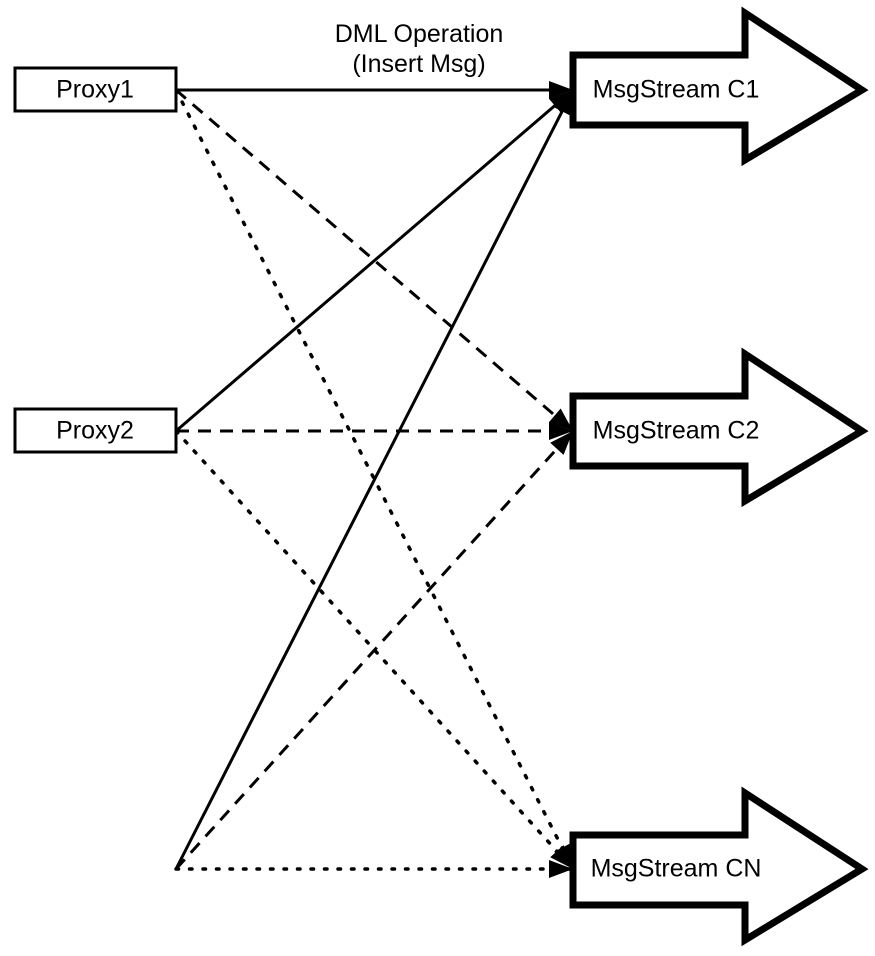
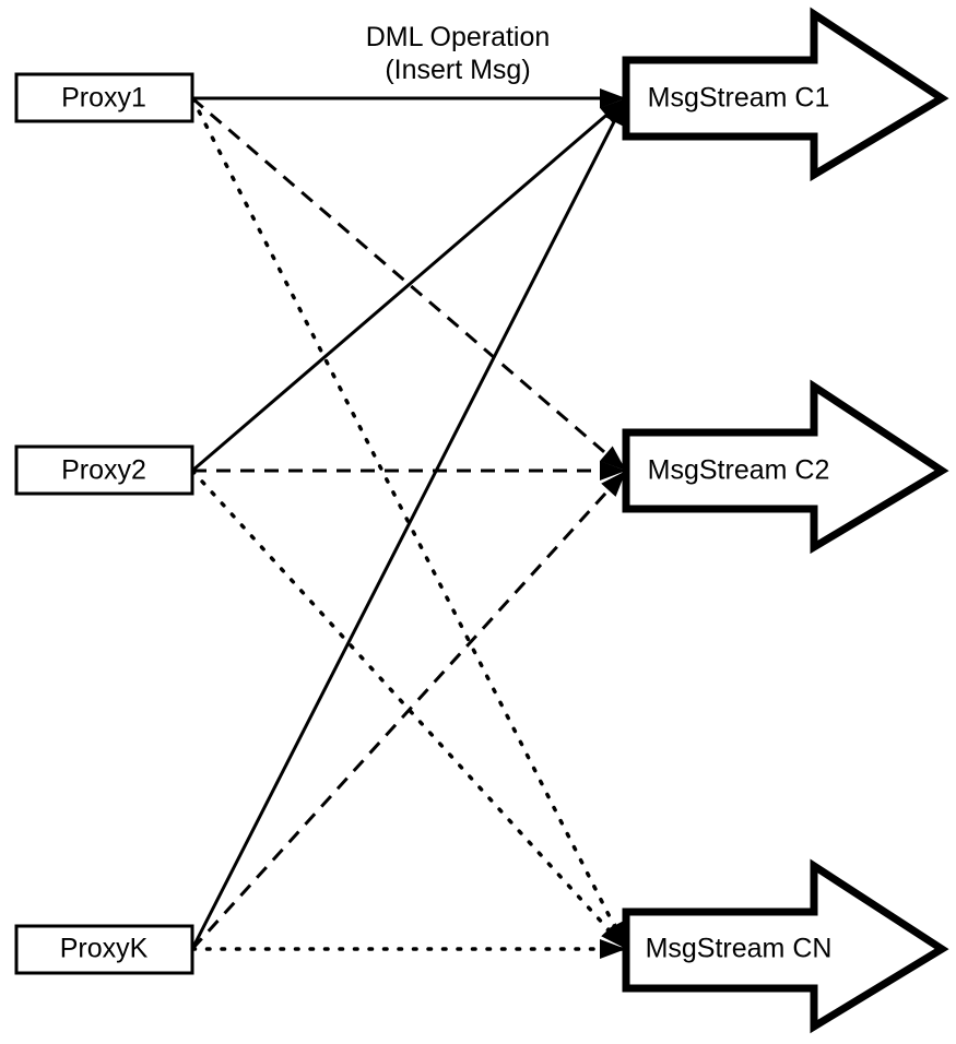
  MsgStream C1
  MsgStream C2
  MsgStream CN
  Proxy1
  Proxy2
+ ProxyK
  DML Operation
  (Insert Msg)
